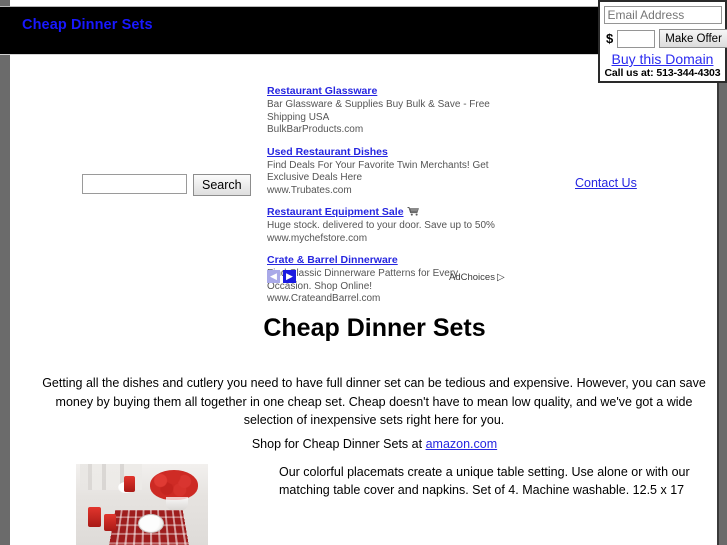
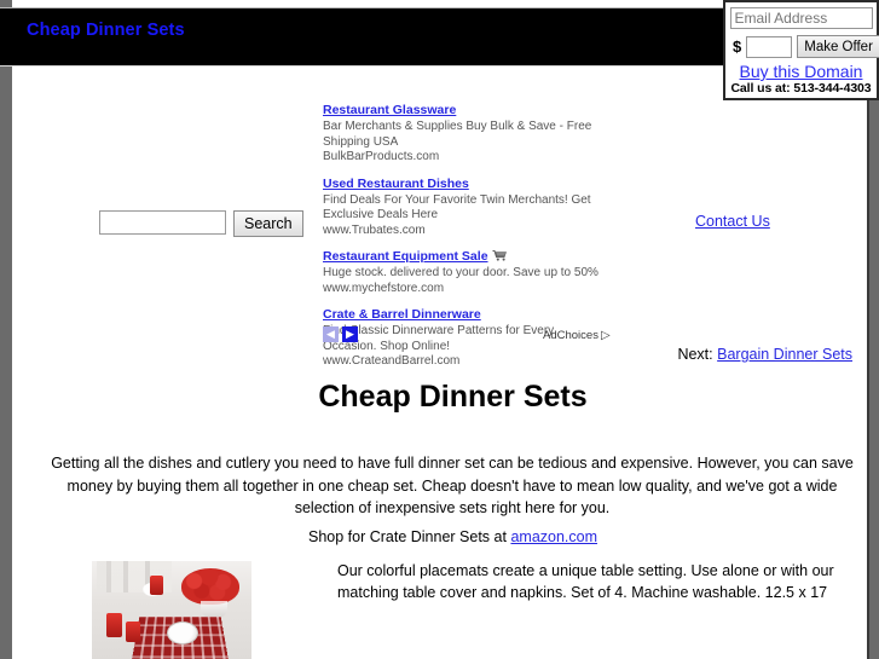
  Cheap Dinner Sets
  Getting all the dishes and cutlery you need to have full dinner set can be tedious and expensive. However, you can save money by buying them all together in one cheap set. Cheap doesn't have to mean low quality, and we've got a wide selection of inexpensive sets right here for you.
- Shop for Cheap Dinner Sets at amazon.com
+ Shop for Crate Dinner Sets at amazon.com
  Our colorful placemats create a unique table setting. Use alone or with our matching table cover and napkins. Set of 4. Machine washable. 12.5 x 17
  Search
  Restaurant Glassware
- Bar Glassware & Supplies Buy Bulk & Save - Free Shipping USA
+ Bar Merchants & Supplies Buy Bulk & Save - Free Shipping USA
  BulkBarProducts.com
  Used Restaurant Dishes
  Find Deals For Your Favorite Twin Merchants! Get Exclusive Deals Here
  www.Trubates.com
  Restaurant Equipment Sale
  Huge stock. delivered to your door. Save up to 50%
  www.mychefstore.com
  Crate & Barrel Dinnerware
  lassic Dinnerware Patterns for Every Occasion. Shop Online!
  www.CrateandBarrel.com
  ◀
  ▶
  AdChoices ▷
  Contact Us
+ Next: Bargain Dinner Sets
  Cheap Dinner Sets
  Email Address
  $
  Make Offer
  Buy this Domain
  Call us at: 513-344-4303
